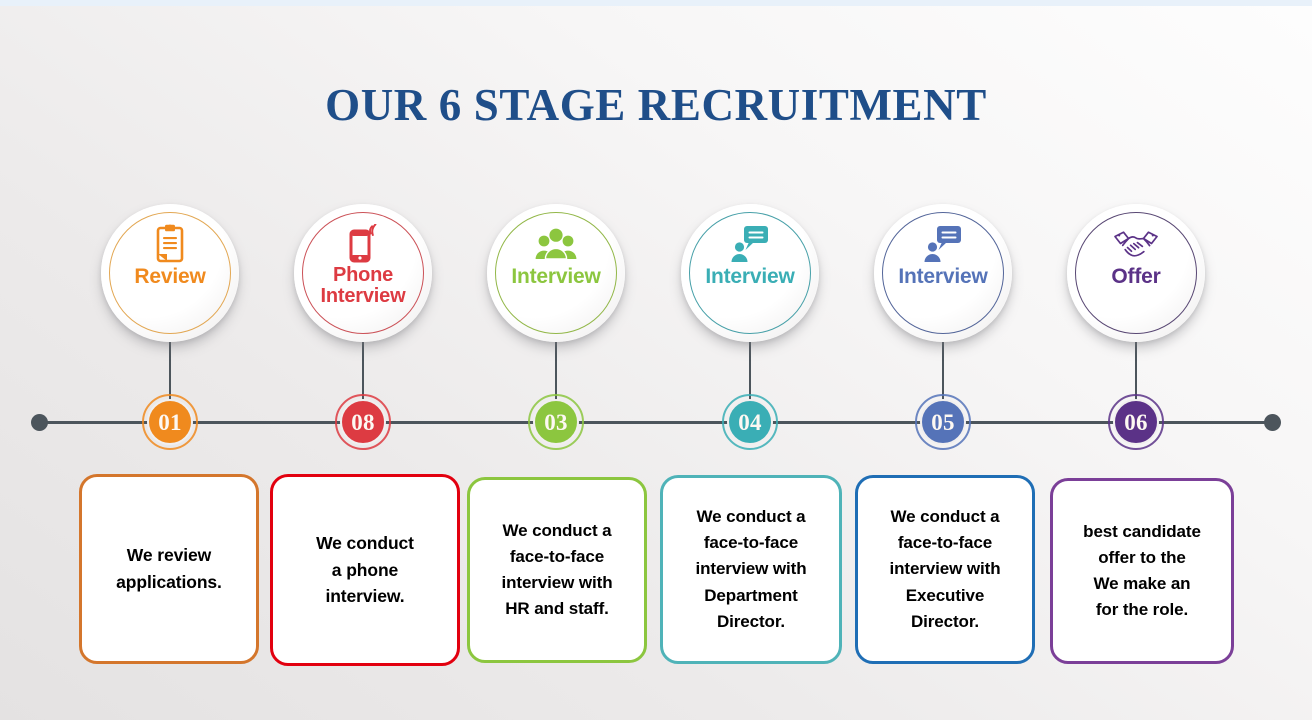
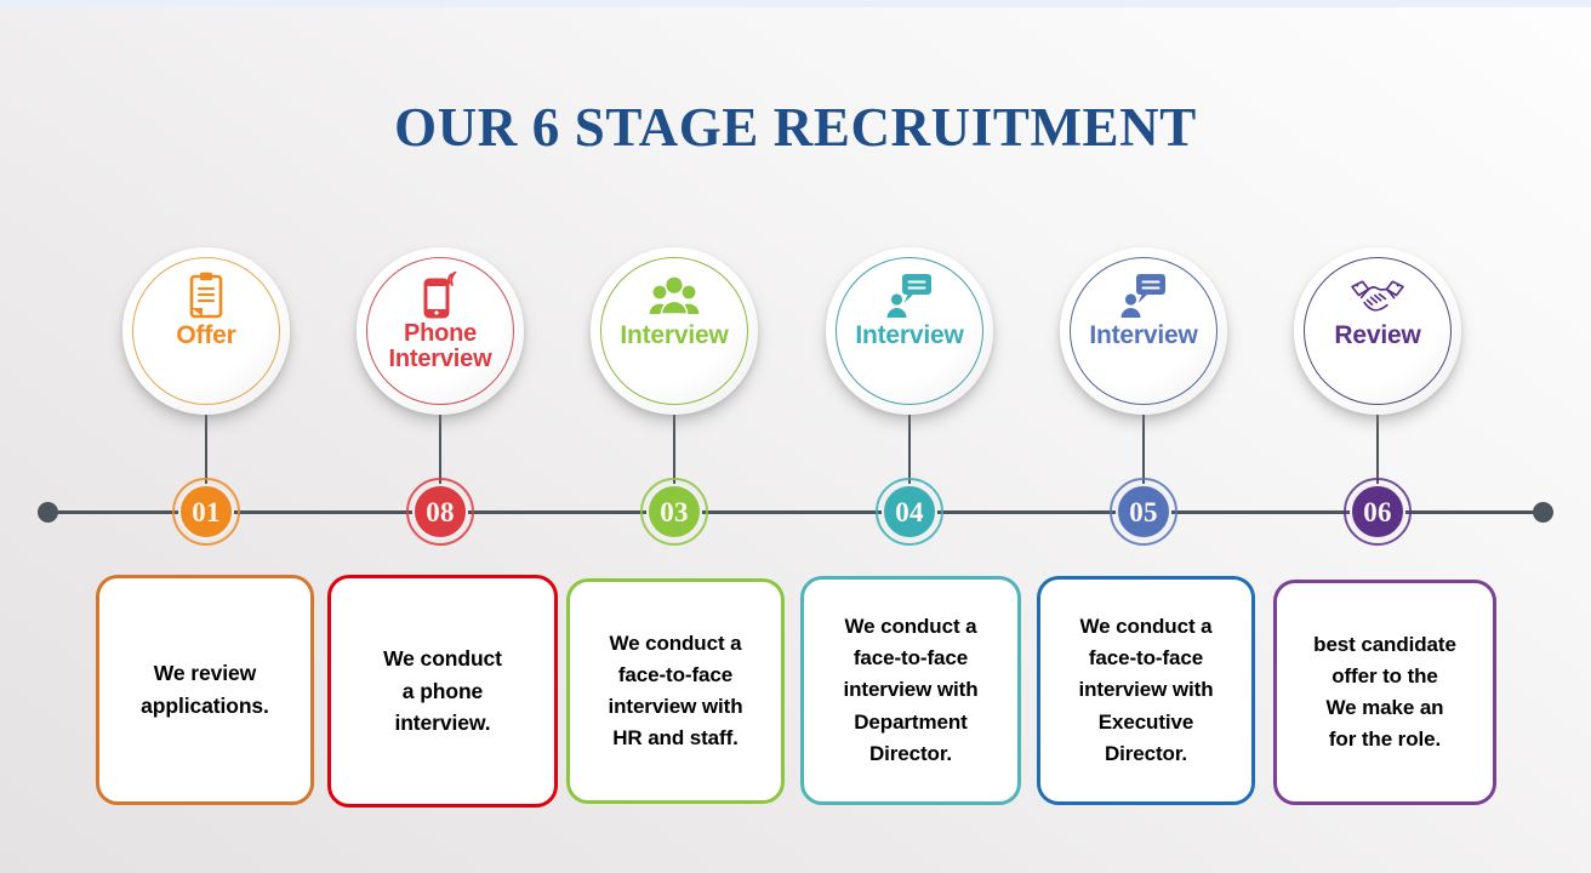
  OUR 6 STAGE RECRUITMENT
- Review
+ Offer
  Phone
  Interview
  Interview
  Interview
  Interview
- Offer
+ Review
  01
  08
  03
  04
  05
  06
  We review
  applications.
  We conduct
  a phone
  interview.
  We conduct a
  face-to-face
  interview with
  HR and staff.
  We conduct a
  face-to-face
  interview with
  Department
  Director.
  We conduct a
  face-to-face
  interview with
  Executive
  Director.
  best candidate
  offer to the
  We make an
  for the role.
